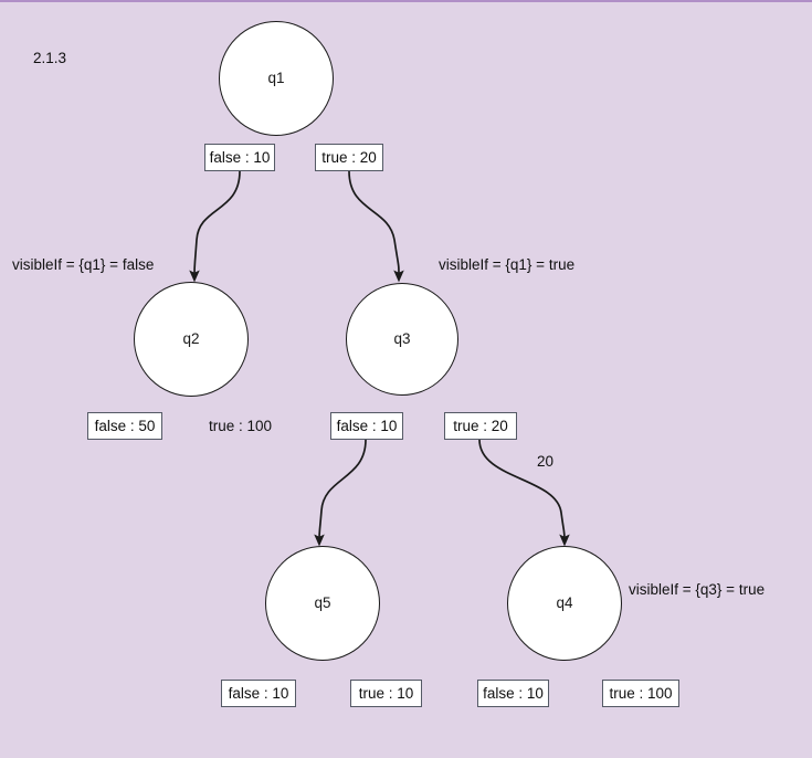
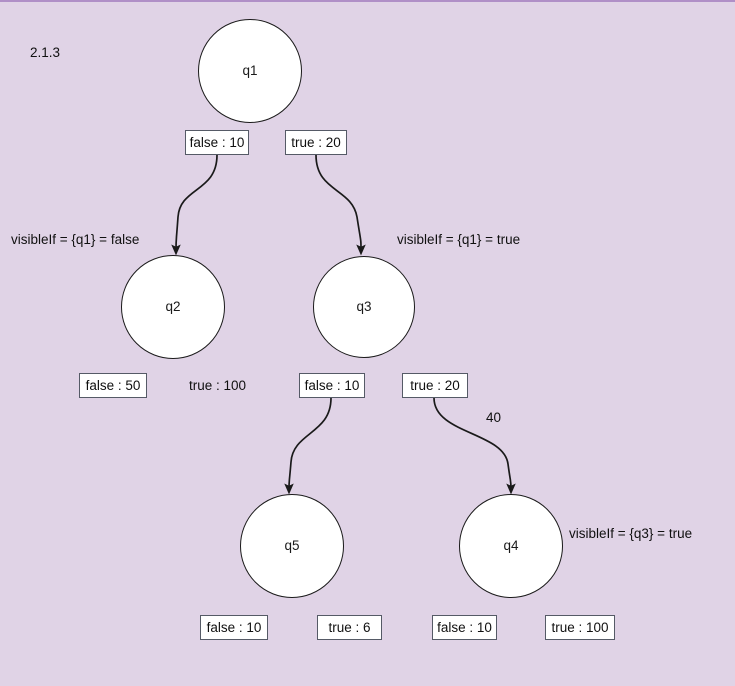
  q1
  q2
  q3
  q5
  q4
  false : 10
  true : 20
  false : 50
  false : 10
  true : 20
  false : 10
- true : 10
+ true : 6
  false : 10
  true : 100
  true : 100
  visibleIf = {q1} = false
  visibleIf = {q1} = true
  visibleIf = {q3} = true
- 20
+ 40
  2.1.3
